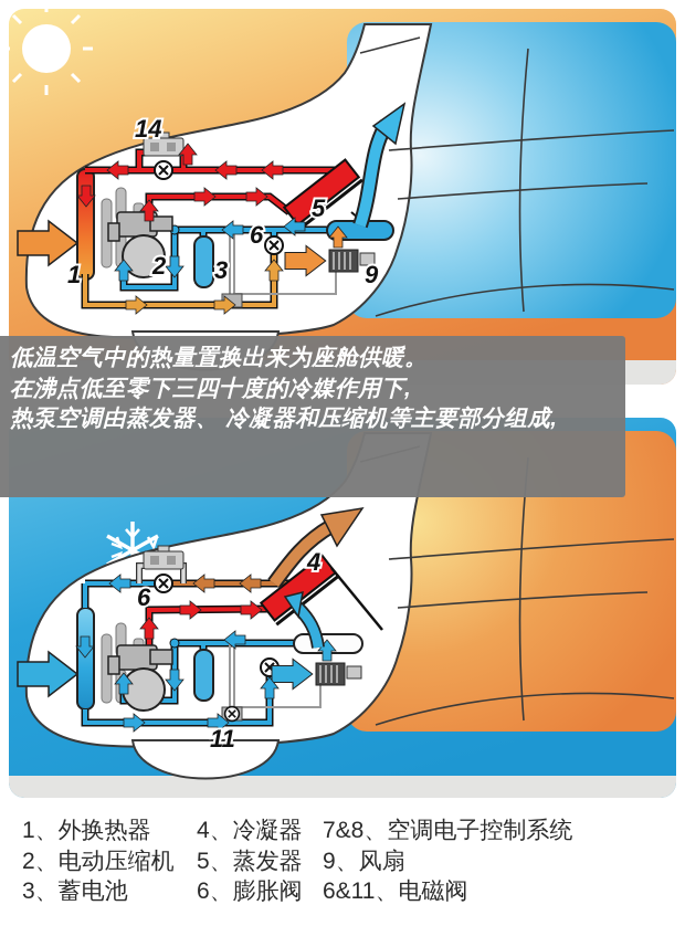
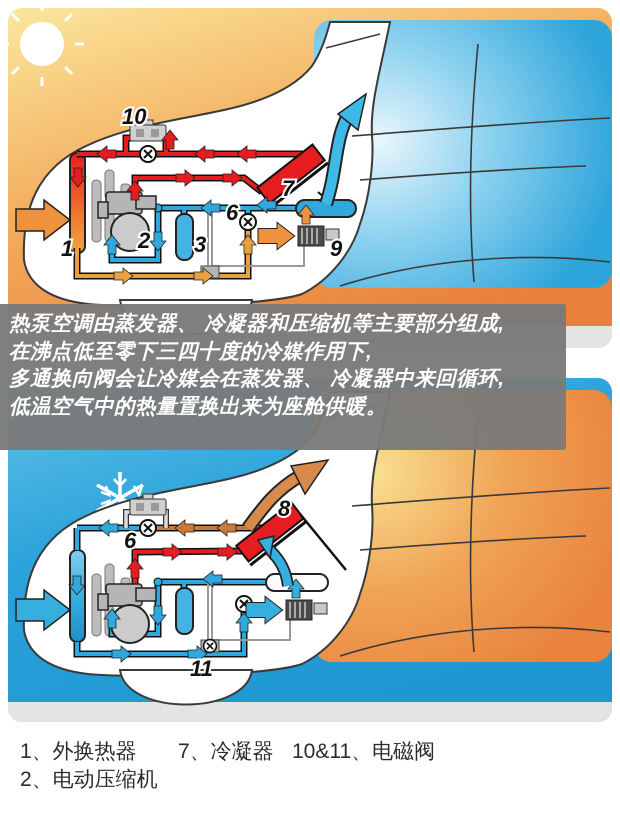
  1
  2
  3
- 5
+ 7
  6
  9
- 14
+ 10
- 低温空气中的热量置换出来为座舱供暖。
+ 热泵空调由蒸发器、 冷凝器和压缩机等主要部分组成,
  在沸点低至零下三四十度的冷媒作用下,
+ 多通换向阀会让冷媒会在蒸发器、 冷凝器中来回循环,
- 热泵空调由蒸发器、 冷凝器和压缩机等主要部分组成,
+ 低温空气中的热量置换出来为座舱供暖。
- 4
+ 8
  6
  11
  1、外换热器
  2、电动压缩机
- 3、蓄电池
- 4、冷凝器
+ 7、冷凝器
- 5、蒸发器
- 6、膨胀阀
- 7&8、空调电子控制系统
- 9、风扇
- 6&11、电磁阀
+ 10&11、电磁阀
